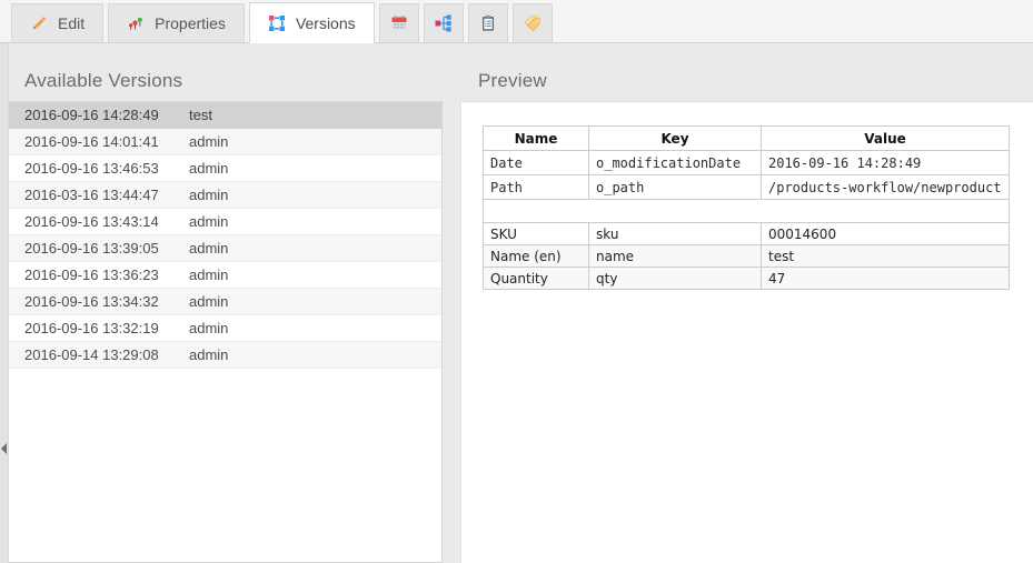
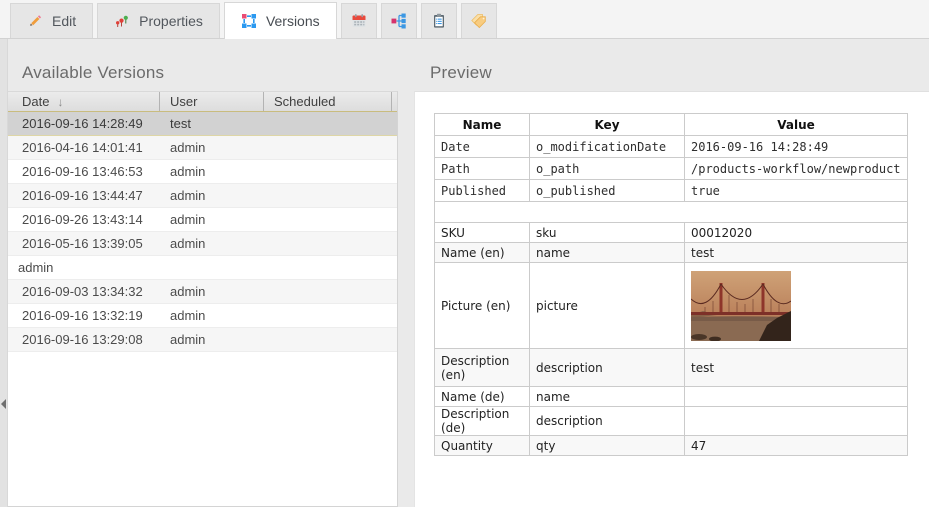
  Edit
  Properties
  Versions
  Available Versions
+ Date
+ ↓
+ User
+ Scheduled
  2016-09-16 14:28:49
  test
- 2016-09-16 14:01:41
+ 2016-04-16 14:01:41
  admin
  2016-09-16 13:46:53
  admin
- 2016-03-16 13:44:47
+ 2016-09-16 13:44:47
  admin
- 2016-09-16 13:43:14
+ 2016-09-26 13:43:14
  admin
- 2016-09-16 13:39:05
+ 2016-05-16 13:39:05
  admin
- 2016-09-16 13:36:23
  admin
- 2016-09-16 13:34:32
+ 2016-09-03 13:34:32
  admin
  2016-09-16 13:32:19
  admin
- 2016-09-14 13:29:08
+ 2016-09-16 13:29:08
  admin
  Preview
  Name	Key	Value
  Date	o_modificationDate	2016-09-16 14:28:49
  Path	o_path	/products-workflow/newproduct
+ Published	o_published	true
- SKU	sku	00014600
+ SKU	sku	00012020
  Name (en)	name	test
+ Picture (en)	picture
+ Description (en)	description	test
+ Name (de)	name
+ Description (de)	description
  Quantity	qty	47
